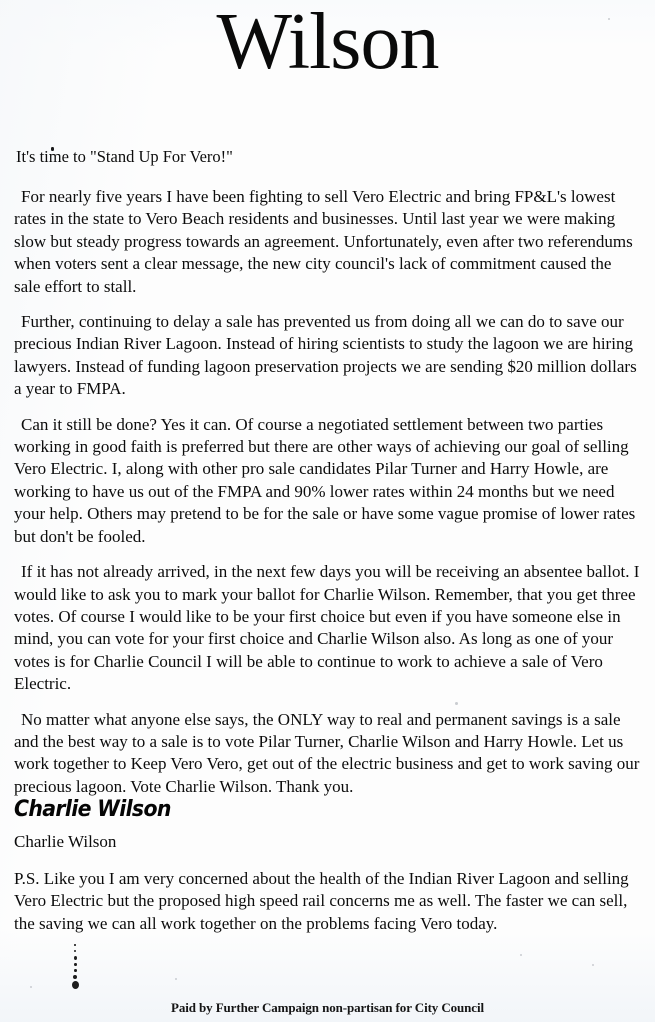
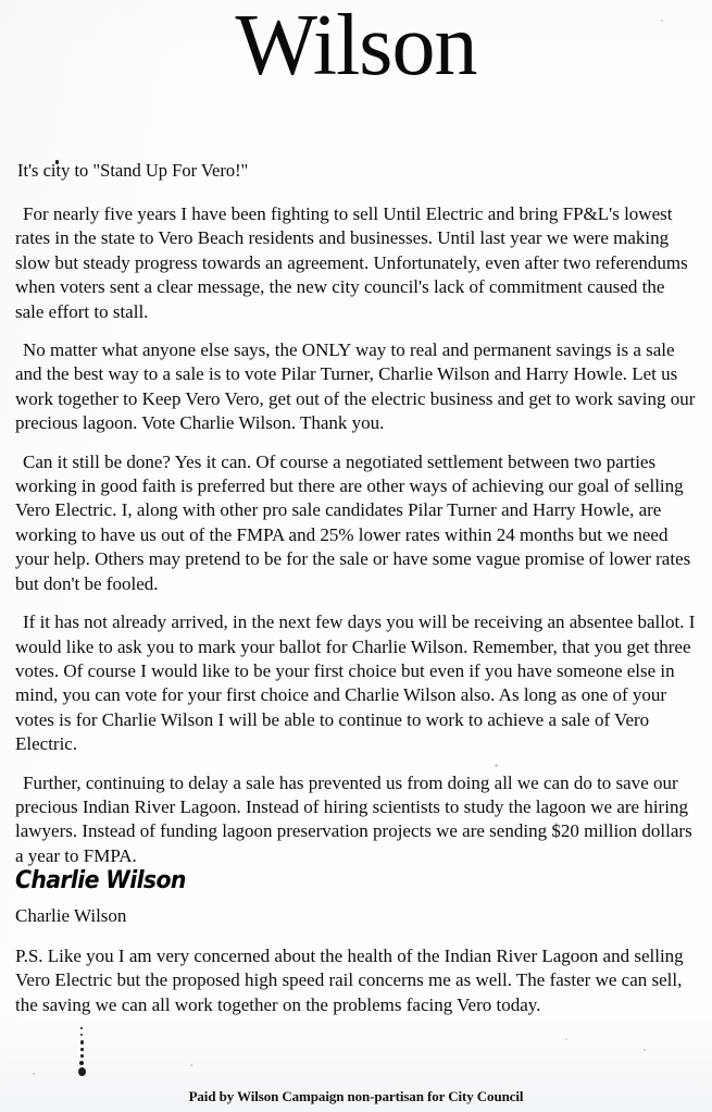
  Wilson
- It's time to "Stand Up For Vero!"
+ It's city to "Stand Up For Vero!"
- For nearly five years I have been fighting to sell Vero Electric and bring FP&L's lowest rates in the state to Vero Beach residents and businesses. Until last year we were making slow but steady progress towards an agreement. Unfortunately, even after two referendums when voters sent a clear message, the new city council's lack of commitment caused the sale effort to stall.
+ For nearly five years I have been fighting to sell Until Electric and bring FP&L's lowest rates in the state to Vero Beach residents and businesses. Until last year we were making slow but steady progress towards an agreement. Unfortunately, even after two referendums when voters sent a clear message, the new city council's lack of commitment caused the sale effort to stall.
- Further, continuing to delay a sale has prevented us from doing all we can do to save our precious Indian River Lagoon. Instead of hiring scientists to study the lagoon we are hiring lawyers. Instead of funding lagoon preservation projects we are sending $20 million dollars a year to FMPA.
+ No matter what anyone else says, the ONLY way to real and permanent savings is a sale and the best way to a sale is to vote Pilar Turner, Charlie Wilson and Harry Howle. Let us work together to Keep Vero Vero, get out of the electric business and get to work saving our precious lagoon. Vote Charlie Wilson. Thank you.
- Can it still be done? Yes it can. Of course a negotiated settlement between two parties working in good faith is preferred but there are other ways of achieving our goal of selling Vero Electric. I, along with other pro sale candidates Pilar Turner and Harry Howle, are working to have us out of the FMPA and 90% lower rates within 24 months but we need your help. Others may pretend to be for the sale or have some vague promise of lower rates but don't be fooled.
+ Can it still be done? Yes it can. Of course a negotiated settlement between two parties working in good faith is preferred but there are other ways of achieving our goal of selling Vero Electric. I, along with other pro sale candidates Pilar Turner and Harry Howle, are working to have us out of the FMPA and 25% lower rates within 24 months but we need your help. Others may pretend to be for the sale or have some vague promise of lower rates but don't be fooled.
- If it has not already arrived, in the next few days you will be receiving an absentee ballot. I would like to ask you to mark your ballot for Charlie Wilson. Remember, that you get three votes. Of course I would like to be your first choice but even if you have someone else in mind, you can vote for your first choice and Charlie Wilson also. As long as one of your votes is for Charlie Council I will be able to continue to work to achieve a sale of Vero Electric.
+ If it has not already arrived, in the next few days you will be receiving an absentee ballot. I would like to ask you to mark your ballot for Charlie Wilson. Remember, that you get three votes. Of course I would like to be your first choice but even if you have someone else in mind, you can vote for your first choice and Charlie Wilson also. As long as one of your votes is for Charlie Wilson I will be able to continue to work to achieve a sale of Vero Electric.
- No matter what anyone else says, the ONLY way to real and permanent savings is a sale and the best way to a sale is to vote Pilar Turner, Charlie Wilson and Harry Howle. Let us work together to Keep Vero Vero, get out of the electric business and get to work saving our precious lagoon. Vote Charlie Wilson. Thank you.
+ Further, continuing to delay a sale has prevented us from doing all we can do to save our precious Indian River Lagoon. Instead of hiring scientists to study the lagoon we are hiring lawyers. Instead of funding lagoon preservation projects we are sending $20 million dollars a year to FMPA.
  Charlie Wilson
  Charlie Wilson
  P.S. Like you I am very concerned about the health of the Indian River Lagoon and selling Vero Electric but the proposed high speed rail concerns me as well. The faster we can sell, the saving we can all work together on the problems facing Vero today.
- Paid by Further Campaign non-partisan for City Council
+ Paid by Wilson Campaign non-partisan for City Council
